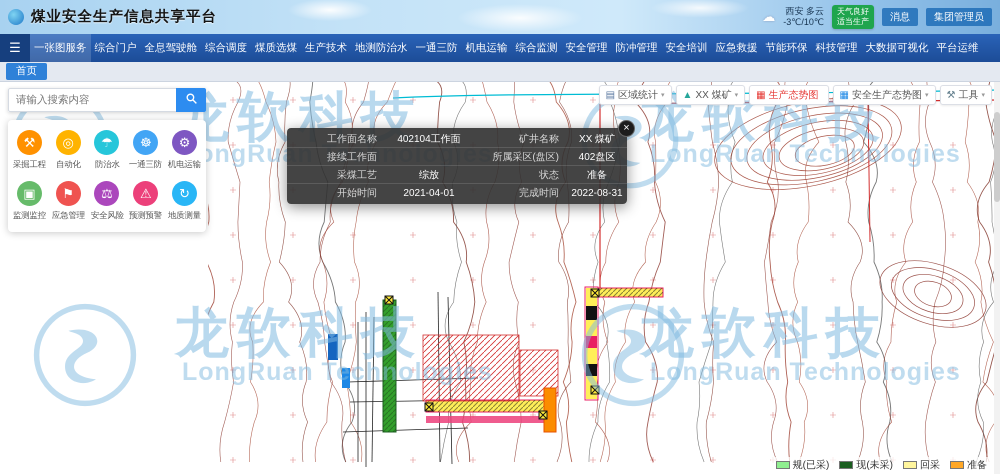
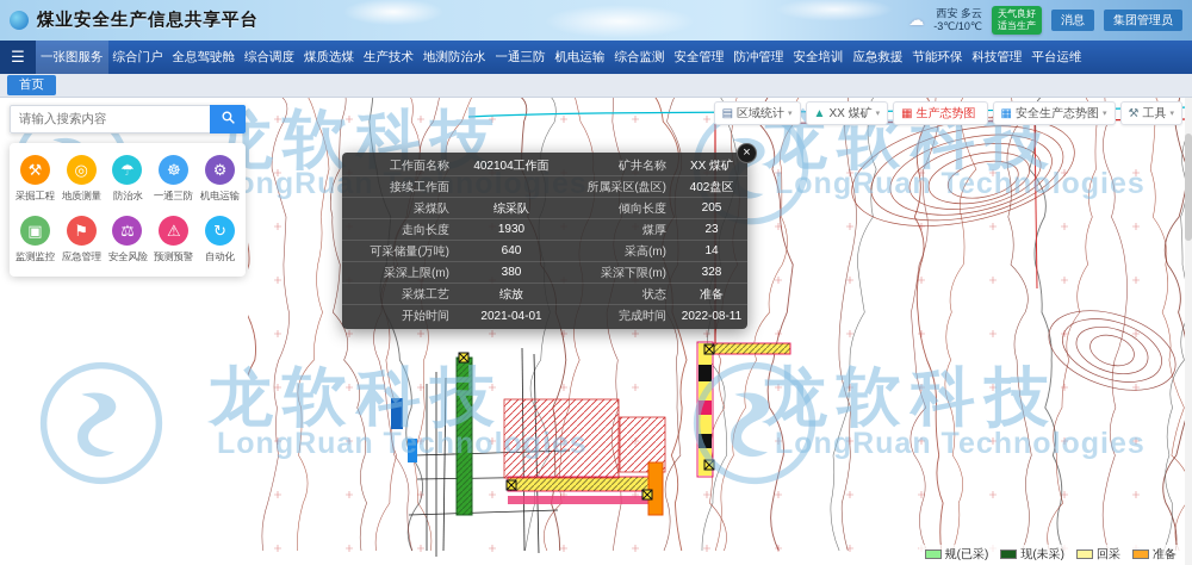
  煤业安全生产信息共享平台
  ☁
  西安 多云
  -3℃/10℃
  天气良好
  适当生产
  消息
  集团管理员
  ☰
  一张图服务
  综合门户
  全息驾驶舱
  综合调度
  煤质选煤
  生产技术
  地测防治水
  一通三防
  机电运输
  综合监测
  安全管理
  防冲管理
  安全培训
  应急救援
  节能环保
  科技管理
- 大数据可视化
  平台运维
  首页
  龙软科技
  龙软科技
  LongRuan Technologies
  龙软科技
  LongRuan Technologies
  龙软科技
  LongRuan Technologies
  请输入搜索内容
  ⚒
  采掘工程
  ◎
- 自动化
+ 地质测量
  ☂
  防治水
  ☸
  一通三防
  ⚙
  机电运输
  ▣
  监测监控
  ⚑
  应急管理
  ⚖
  安全风险
  ⚠
  预测预警
  ↻
- 地质测量
+ 自动化
  ▤
  区域统计
  ▲
  XX 煤矿
  ▦
  生产态势图
  ▦
  安全生产态势图
  ⚒
  工具
  ×
  工作面名称
  402104工作面
  矿井名称
  XX 煤矿
  接续工作面
  所属采区(盘区)
  402盘区
+ 采煤队
+ 综采队
+ 倾向长度
+ 205
+ 走向长度
+ 1930
+ 煤厚
+ 23
+ 可采储量(万吨)
+ 640
+ 采高(m)
+ 14
+ 采深上限(m)
+ 380
+ 采深下限(m)
+ 328
  采煤工艺
  综放
  状态
  准备
  开始时间
  2021-04-01
  完成时间
- 2022-08-31
+ 2022-08-11
  规(已采)
  现(未采)
  回采
  准备
